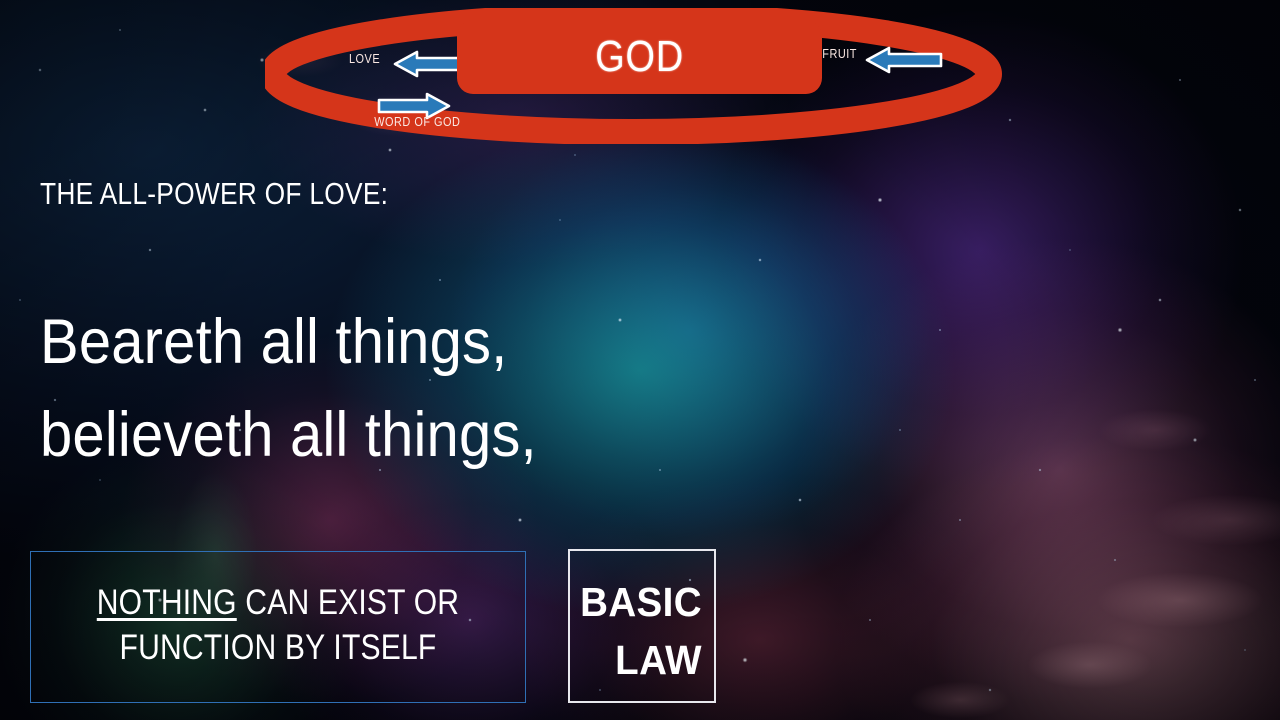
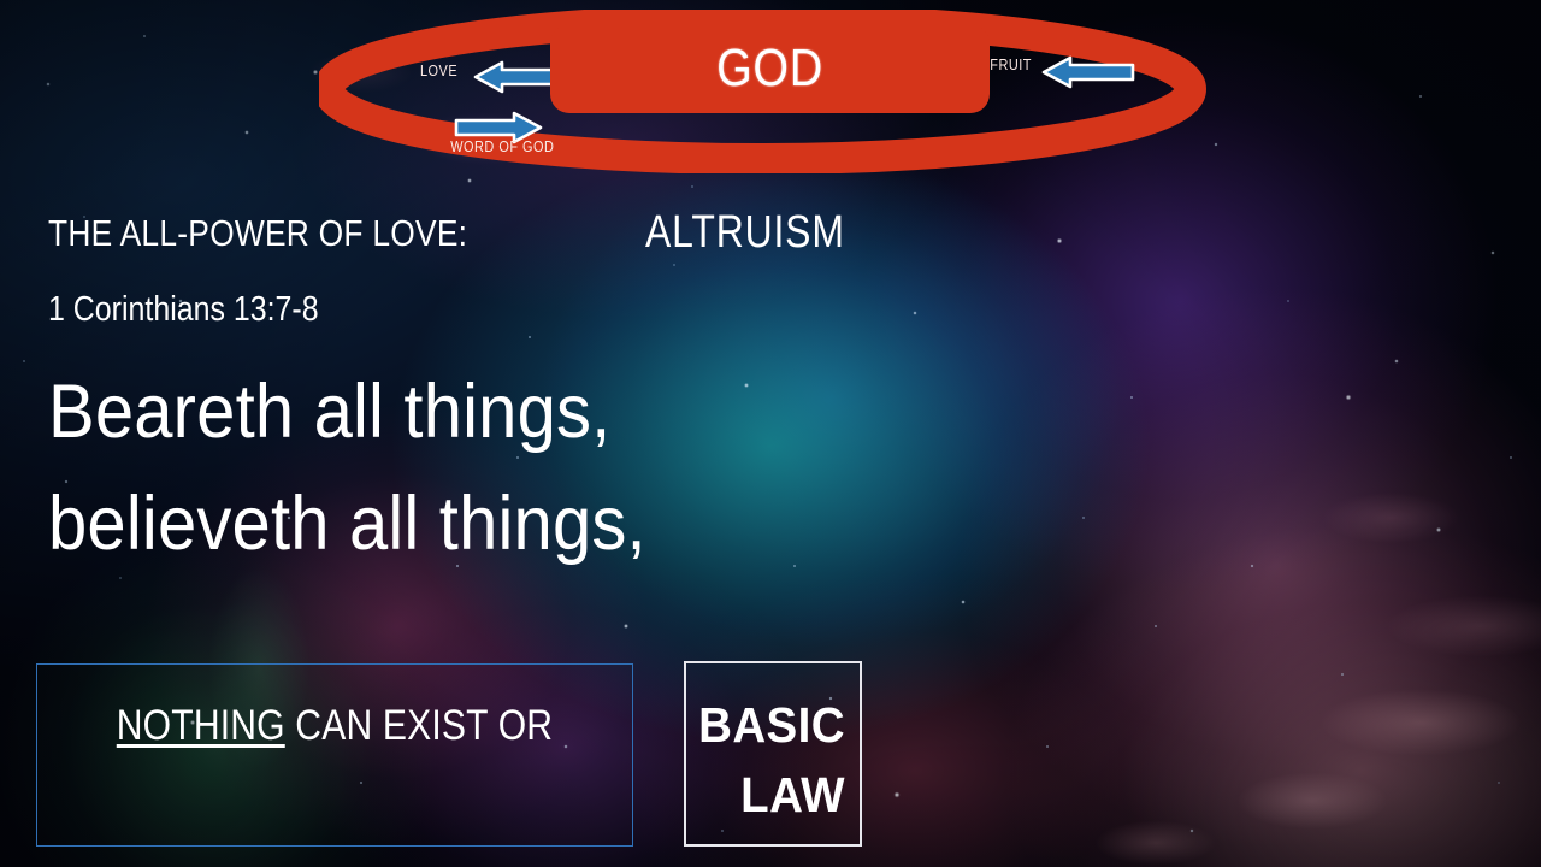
  GOD
  LOVE
  FRUIT
  WORD OF GOD
  THE ALL-POWER OF LOVE:
+ ALTRUISM
+ 1 Corinthians 13:7-8
  Beareth all things,
  believeth all things,
  NOTHING CAN EXIST OR
- FUNCTION BY ITSELF
  BASIC
  LAW
